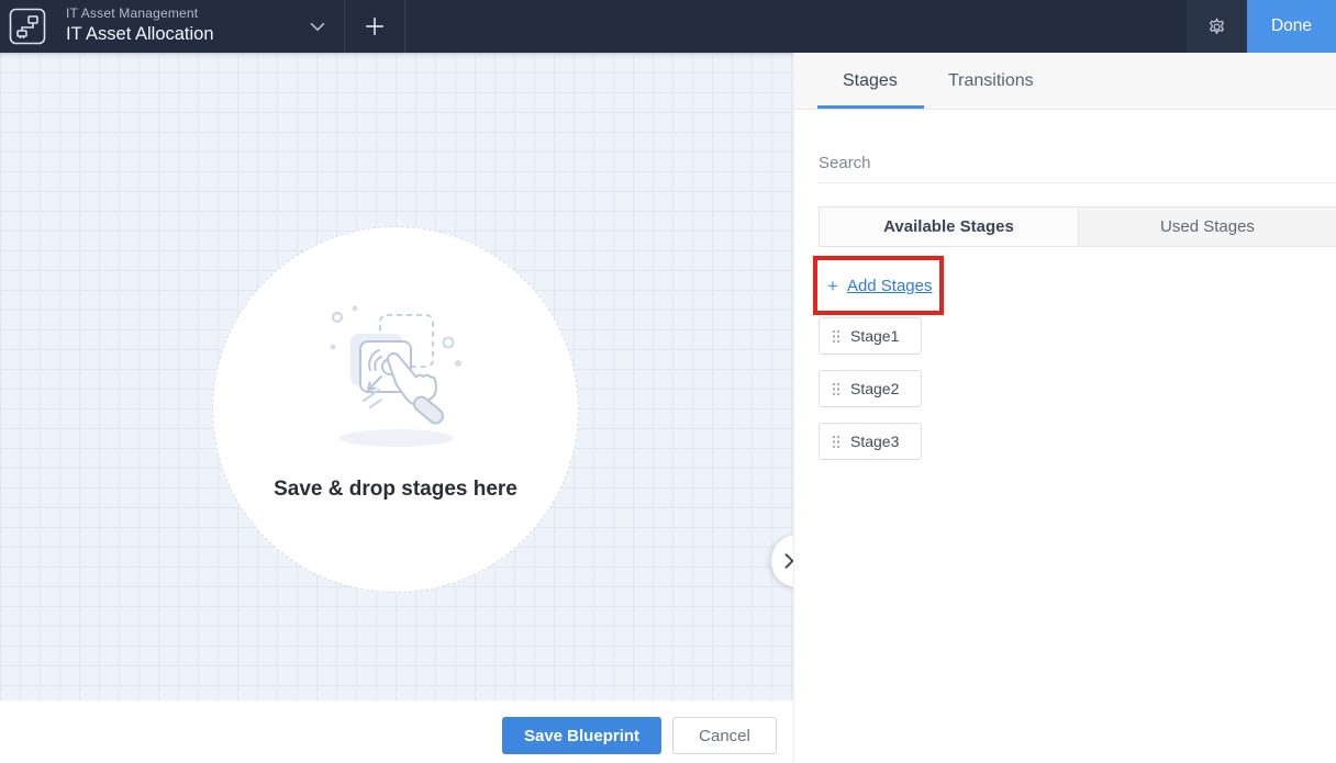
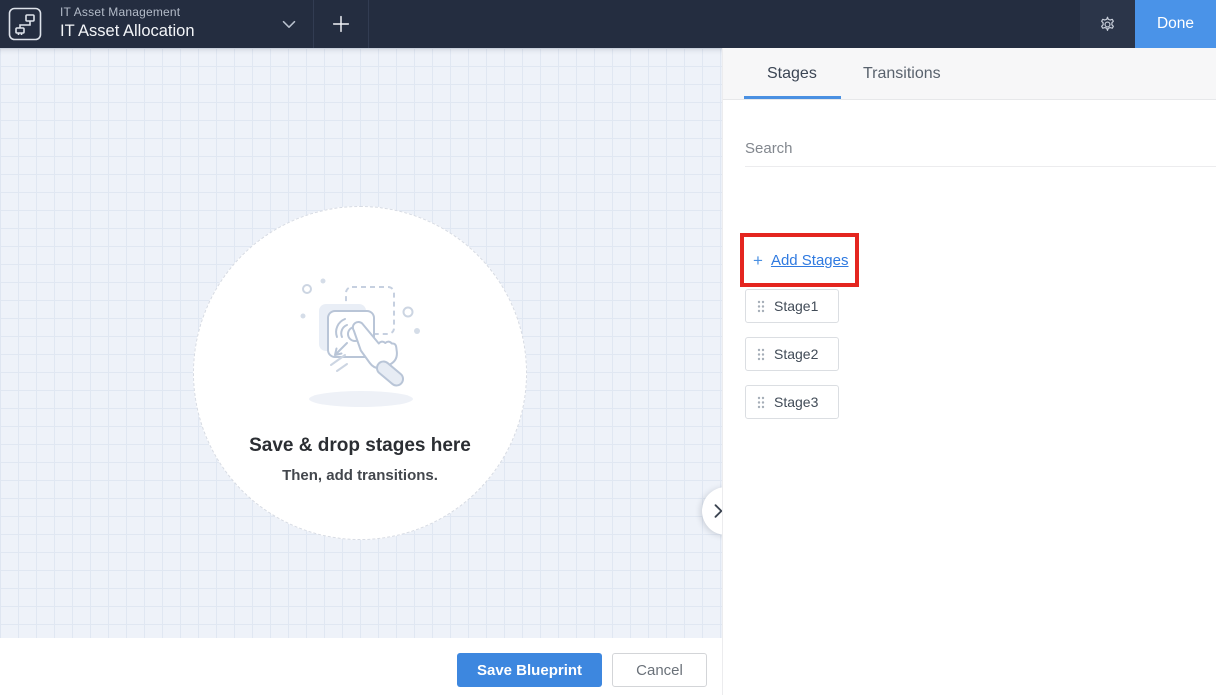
  IT Asset Management
  IT Asset Allocation
  Done
  Save & drop stages here
+ Then, add transitions.
  Save Blueprint
  Cancel
  Stages
  Transitions
  Search
- Available Stages
- Used Stages
  +
  Add Stages
  Stage1
  Stage2
  Stage3
